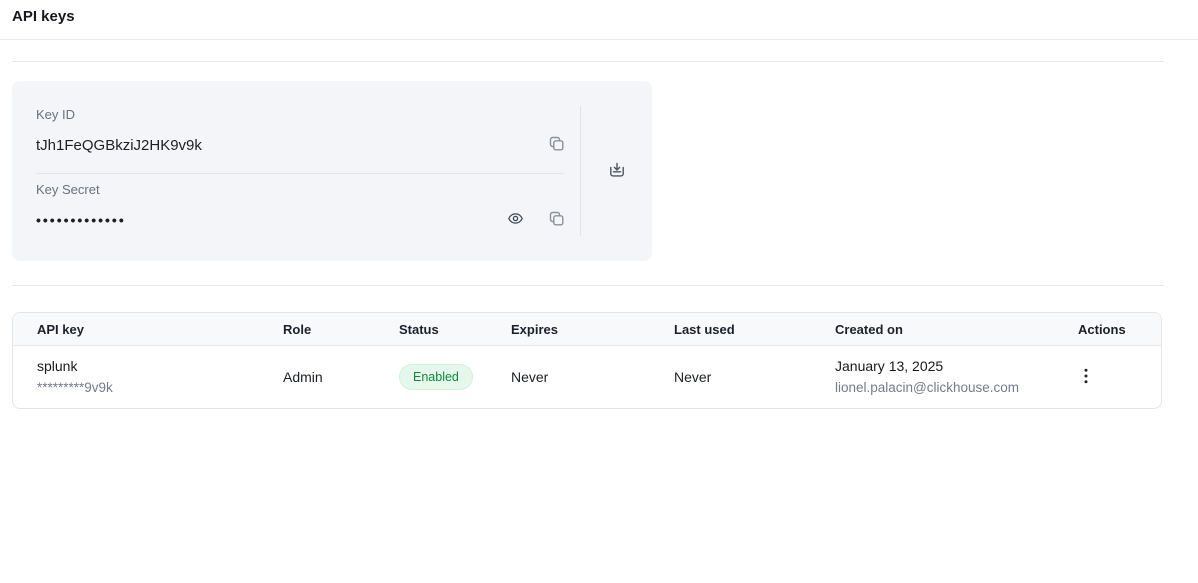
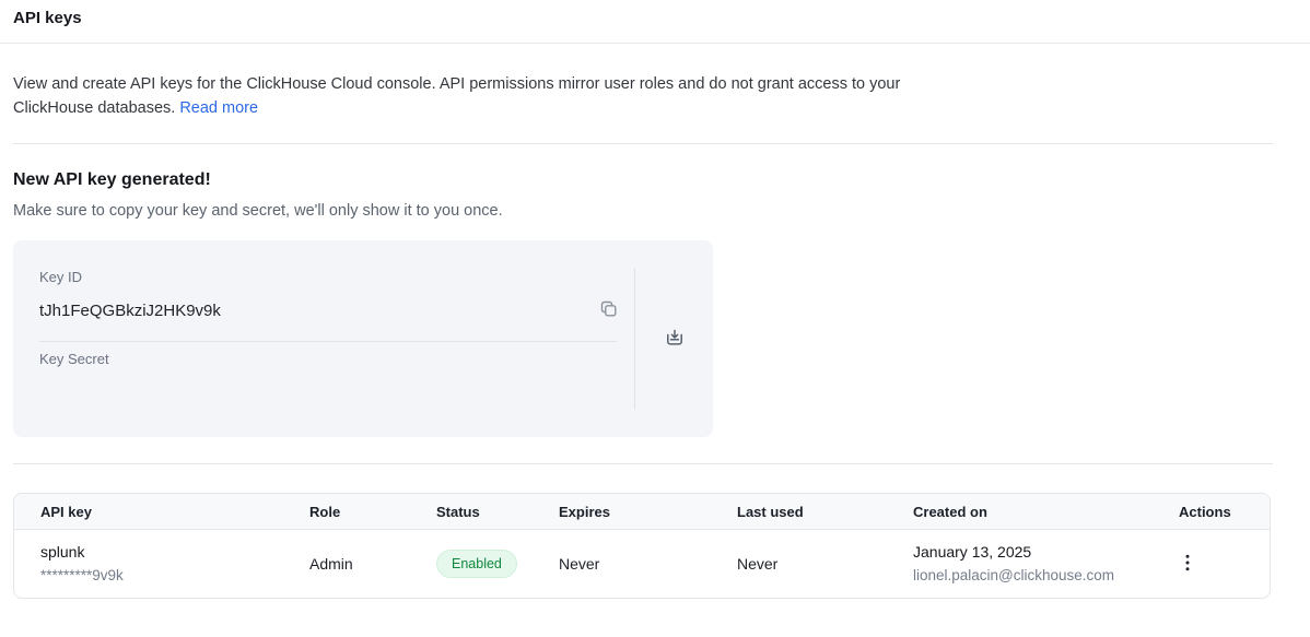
  API keys
+ View and create API keys for the ClickHouse Cloud console. API permissions mirror user roles and do not grant access to your ClickHouse databases. Read more
+ New API key generated!
+ Make sure to copy your key and secret, we'll only show it to you once.
  Key ID
  tJh1FeQGBkziJ2HK9v9k
  Key Secret
- •••••••••••••
  API key	Role	Status	Expires	Last used	Created on	Actions
  splunk *********9v9k	Admin	Enabled	Never	Never	January 13, 2025 lionel.palacin@clickhouse.com
